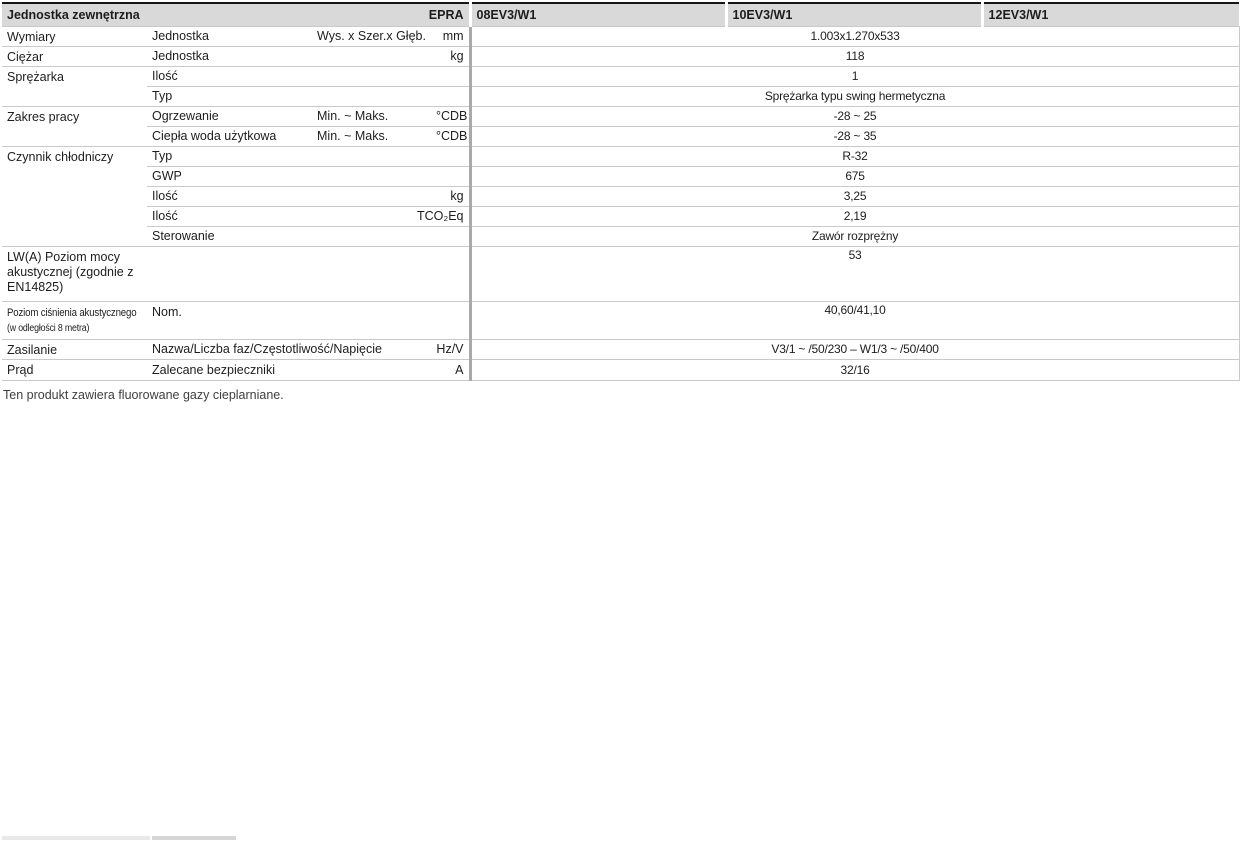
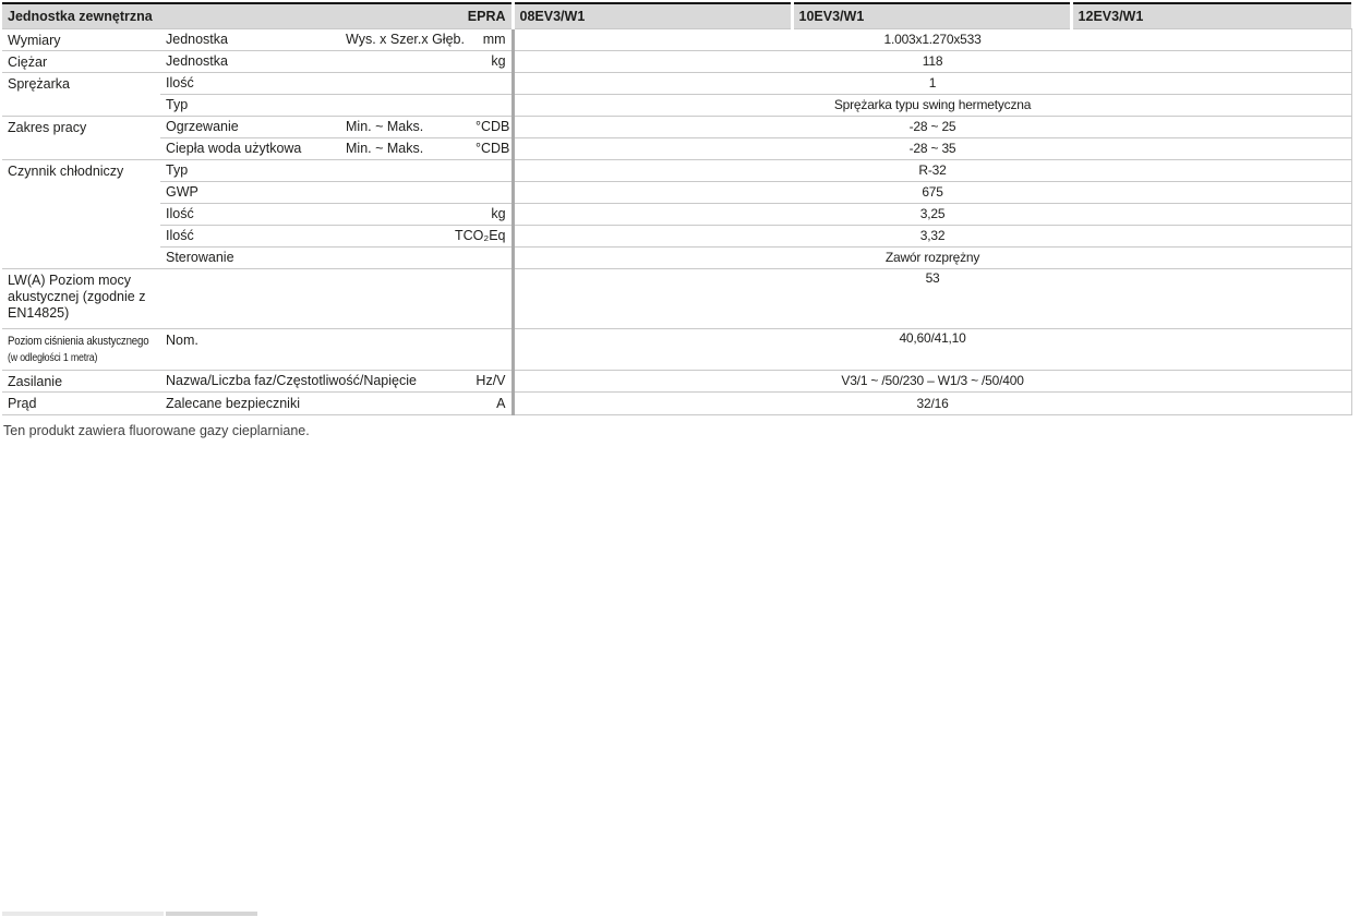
  Jednostka zewnętrzna EPRA	08EV3/W1	10EV3/W1	12EV3/W1
  Wymiary	Jednostka	Wys. x Szer.x Głęb.	mm	1.003x1.270x533
  Ciężar	Jednostka	kg	118
  Sprężarka	Ilość	1
  Typ	Sprężarka typu swing hermetyczna
  Zakres pracy	Ogrzewanie	Min. ~ Maks.	°CDB	-28 ~ 25
  Ciepła woda użytkowa	Min. ~ Maks.	°CDB	-28 ~ 35
  Czynnik chłodniczy	Typ	R-32
  GWP	675
  Ilość	kg	3,25
- Ilość	TCO₂Eq	2,19
+ Ilość	TCO₂Eq	3,32
  Sterowanie	Zawór rozprężny
  LW(A) Poziom mocy akustycznej (zgodnie z EN14825)	53
- Poziom ciśnienia akustycznego (w odległości 8 metra)	Nom.	40,60/41,10
+ Poziom ciśnienia akustycznego (w odległości 1 metra)	Nom.	40,60/41,10
  Zasilanie	Nazwa/Liczba faz/Częstotliwość/Napięcie	Hz/V	V3/1 ~ /50/230 – W1/3 ~ /50/400
  Prąd	Zalecane bezpieczniki	A	32/16
  Ten produkt zawiera fluorowane gazy cieplarniane.
